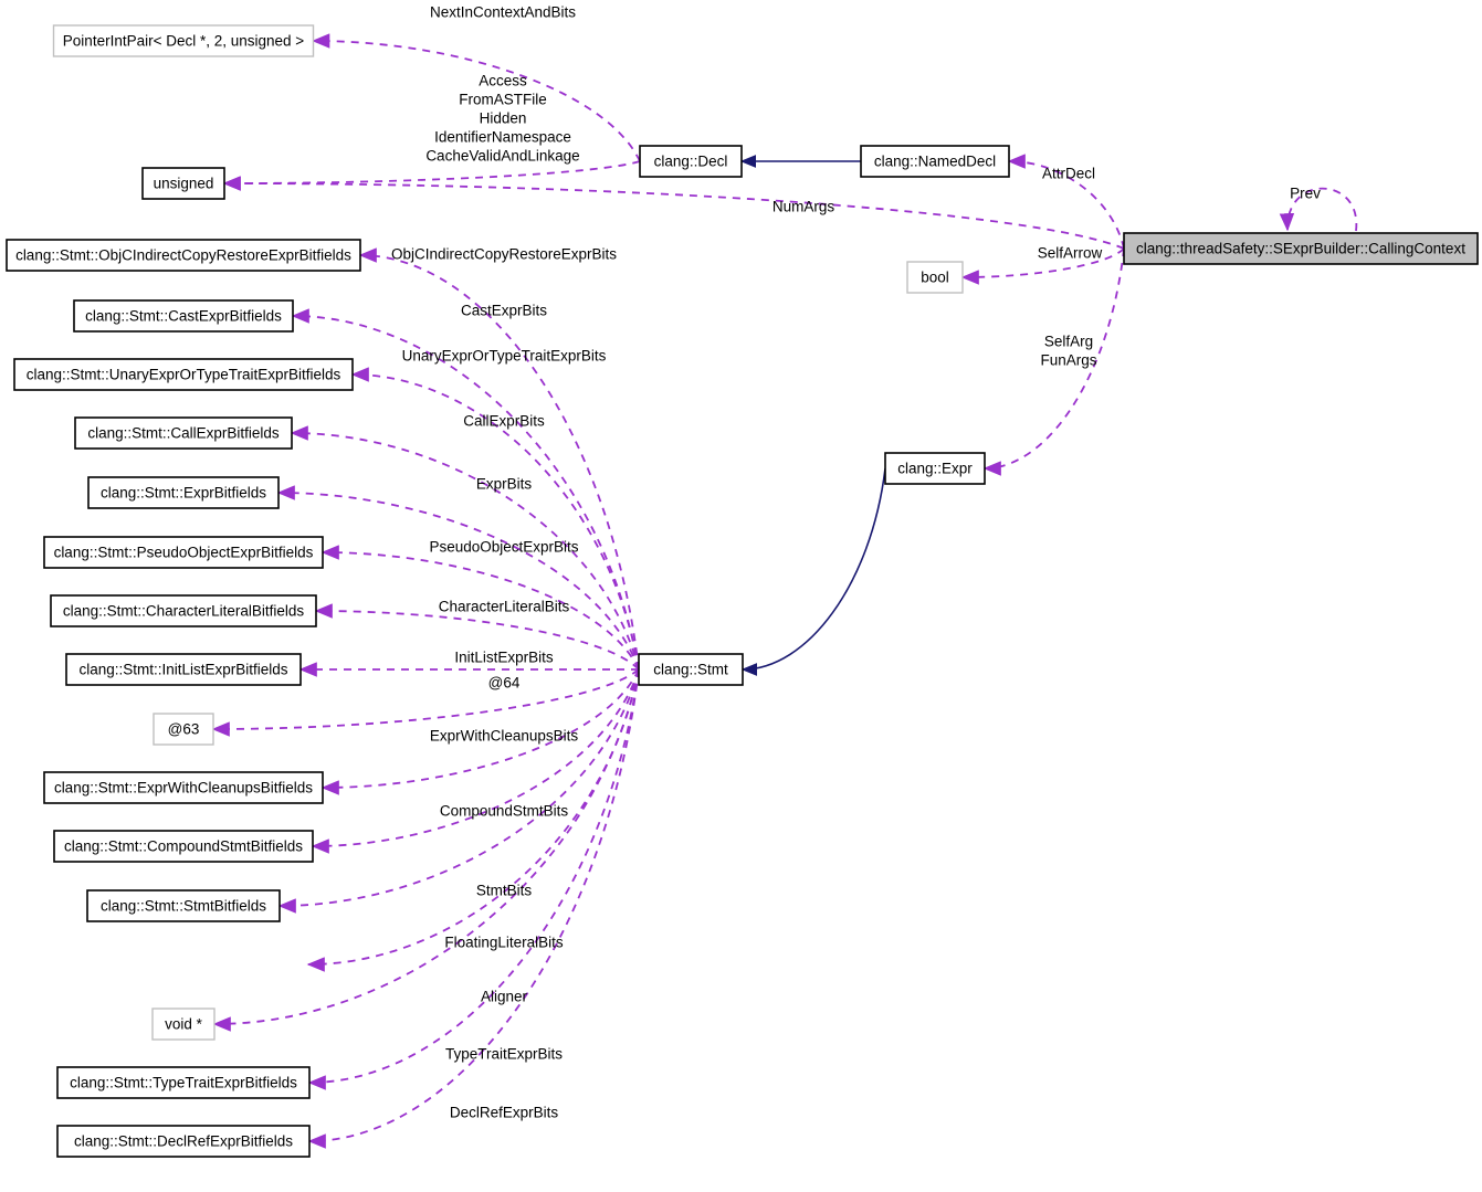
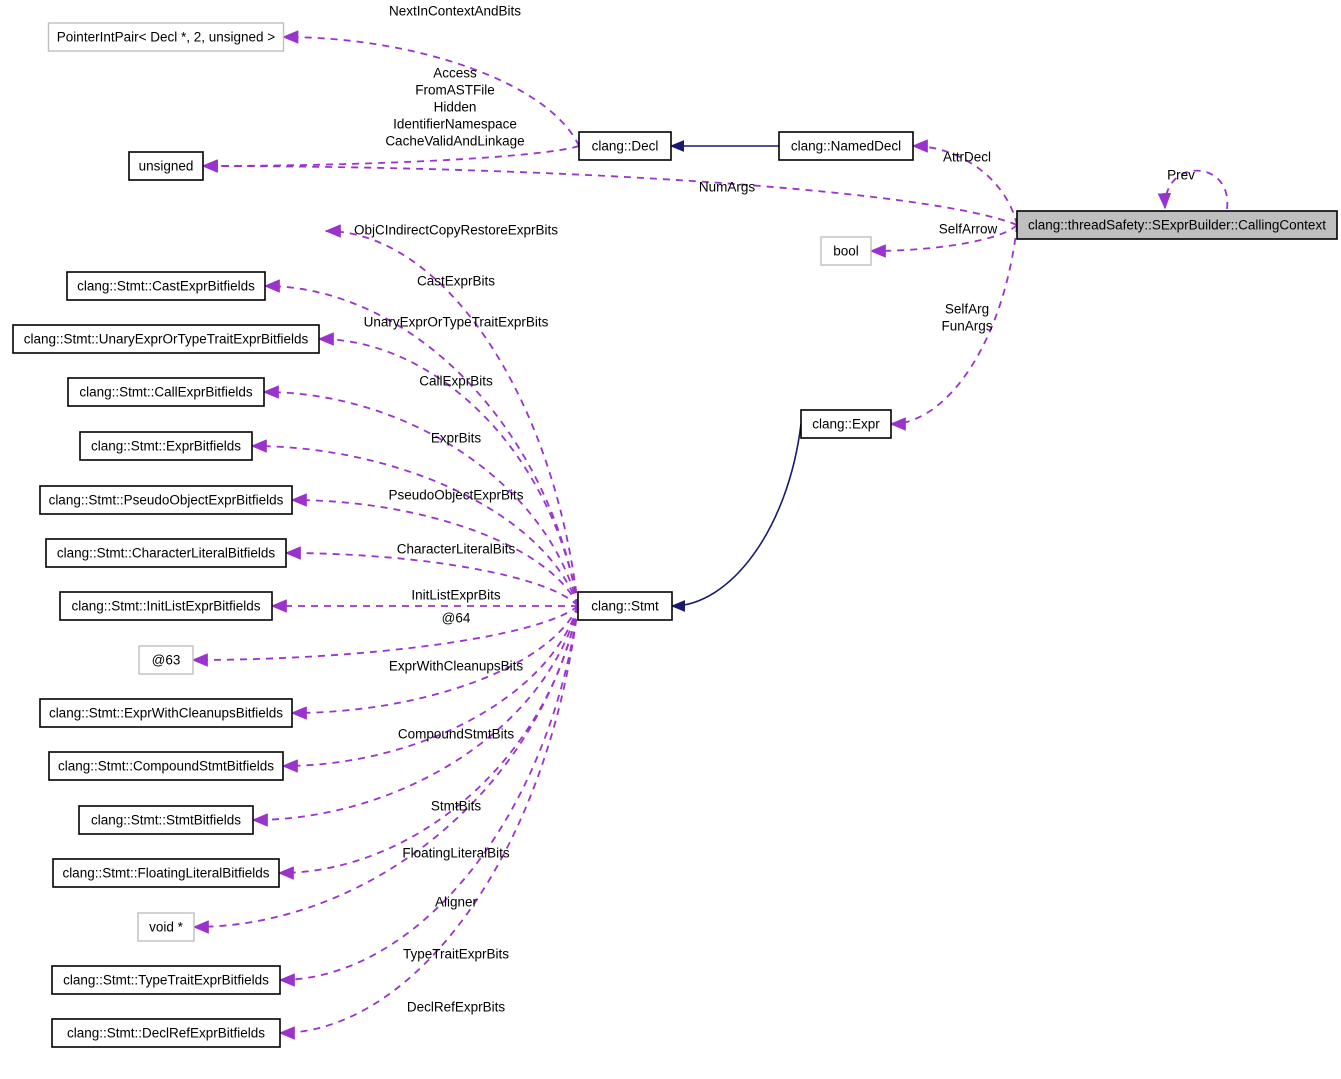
  PointerIntPair< Decl *, 2, unsigned >
  unsigned
- clang::Stmt::ObjCIndirectCopyRestoreExprBitfields
  clang::Stmt::CastExprBitfields
  clang::Stmt::UnaryExprOrTypeTraitExprBitfields
  clang::Stmt::CallExprBitfields
  clang::Stmt::ExprBitfields
  clang::Stmt::PseudoObjectExprBitfields
  clang::Stmt::CharacterLiteralBitfields
  clang::Stmt::InitListExprBitfields
  @63
  clang::Stmt::ExprWithCleanupsBitfields
  clang::Stmt::CompoundStmtBitfields
  clang::Stmt::StmtBitfields
+ clang::Stmt::FloatingLiteralBitfields
  void *
  clang::Stmt::TypeTraitExprBitfields
  clang::Stmt::DeclRefExprBitfields
  clang::Stmt
  clang::Decl
  clang::NamedDecl
  bool
  clang::Expr
  clang::threadSafety::SExprBuilder::CallingContext
  NextInContextAndBits
  Access
  FromASTFile
  Hidden
  IdentifierNamespace
  CacheValidAndLinkage
  NumArgs
  AttrDecl
  Prev
  SelfArrow
  SelfArg
  FunArgs
  ObjCIndirectCopyRestoreExprBits
  CastExprBits
  UnaryExprOrTypeTraitExprBits
  CallExprBits
  ExprBits
  PseudoObjectExprBits
  CharacterLiteralBits
  InitListExprBits
  @64
  ExprWithCleanupsBits
  CompoundStmtBits
  StmtBits
  FloatingLiteralBits
  Aligner
  TypeTraitExprBits
  DeclRefExprBits
